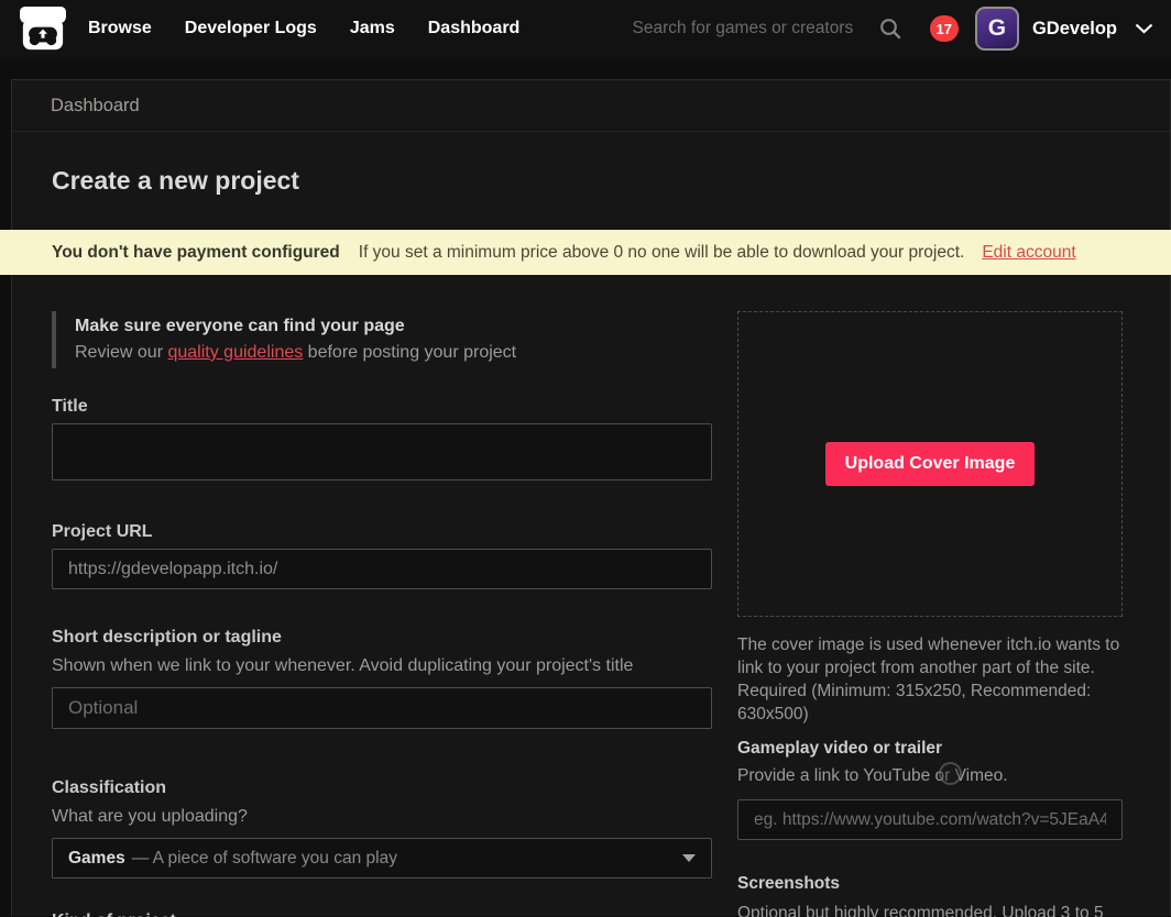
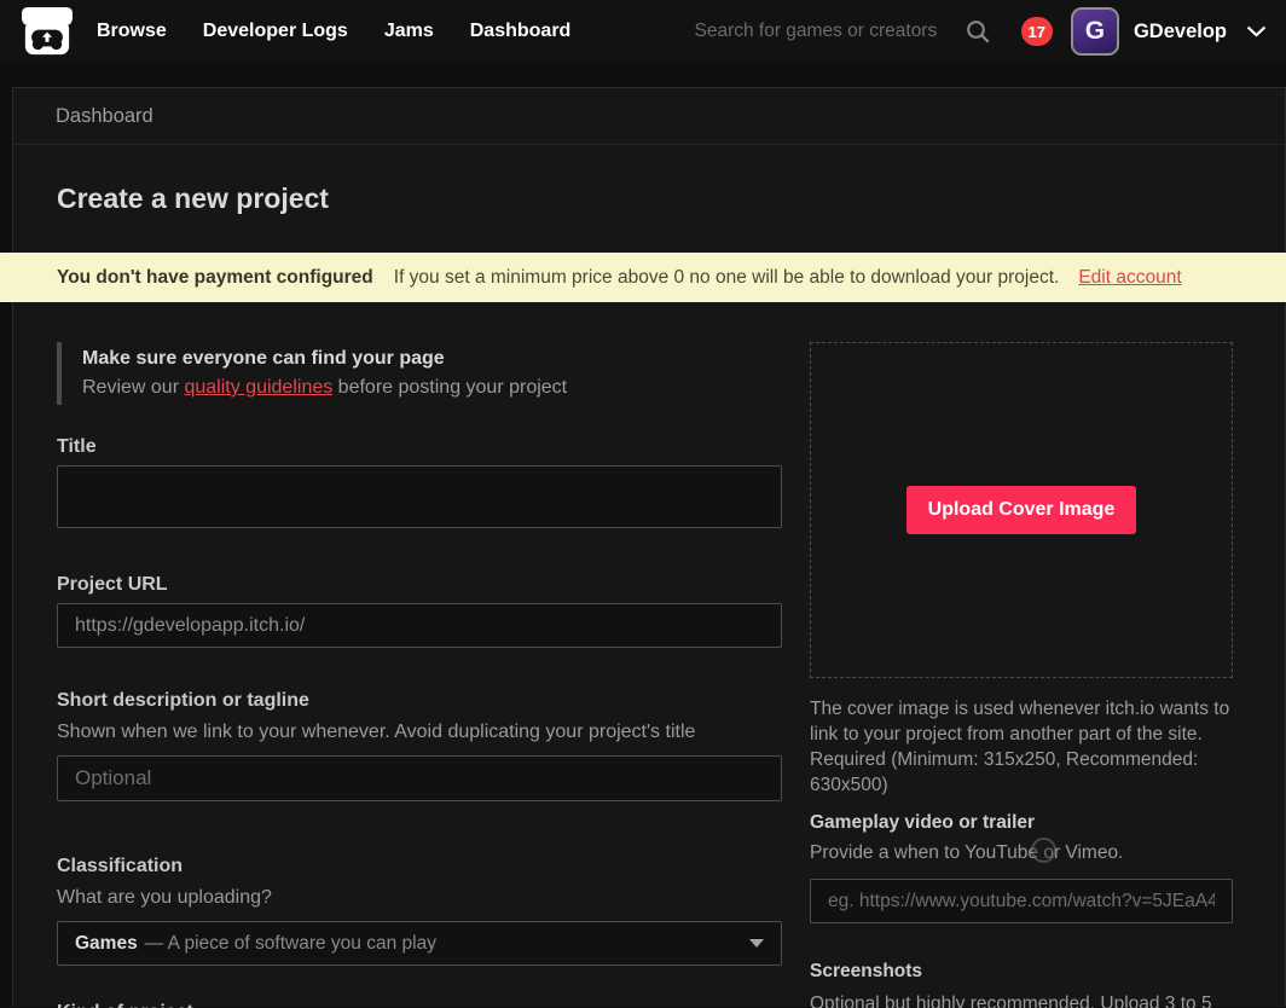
  Browse
  Developer Logs
  Jams
  Dashboard
  Search for games or creators
  17
  G
  GDevelop
  Dashboard
  Create a new project
  You don't have payment configured
  If you set a minimum price above 0 no one will be able to download your project.
  Edit account
  Make sure everyone can find your page
  Review our quality guidelines before posting your project
  Title
  Project URL
  https://gdevelopapp.itch.io/
  Short description or tagline
  Shown when we link to your whenever. Avoid duplicating your project's title
  Optional
  Classification
  What are you uploading?
  Games
  — A piece of software you can play
  Upload Cover Image
  The cover image is used whenever itch.io wants to link to your project from another part of the site. Required (Minimum: 315x250, Recommended: 630x500)
  Gameplay video or trailer
- Provide a link to YouTube or Vimeo.
+ Provide a when to YouTube or Vimeo.
  eg. https://www.youtube.com/watch?v=5JEaA4
  Screenshots
  Optional but highly recommended. Upload 3 to 5
